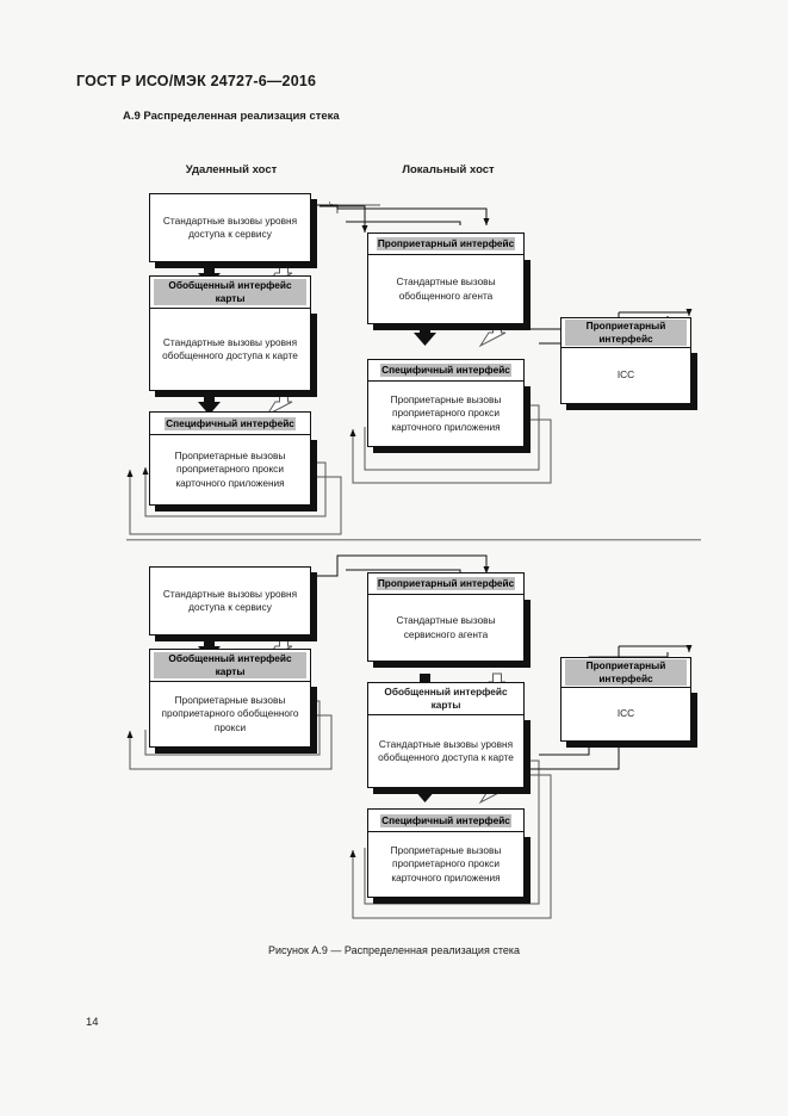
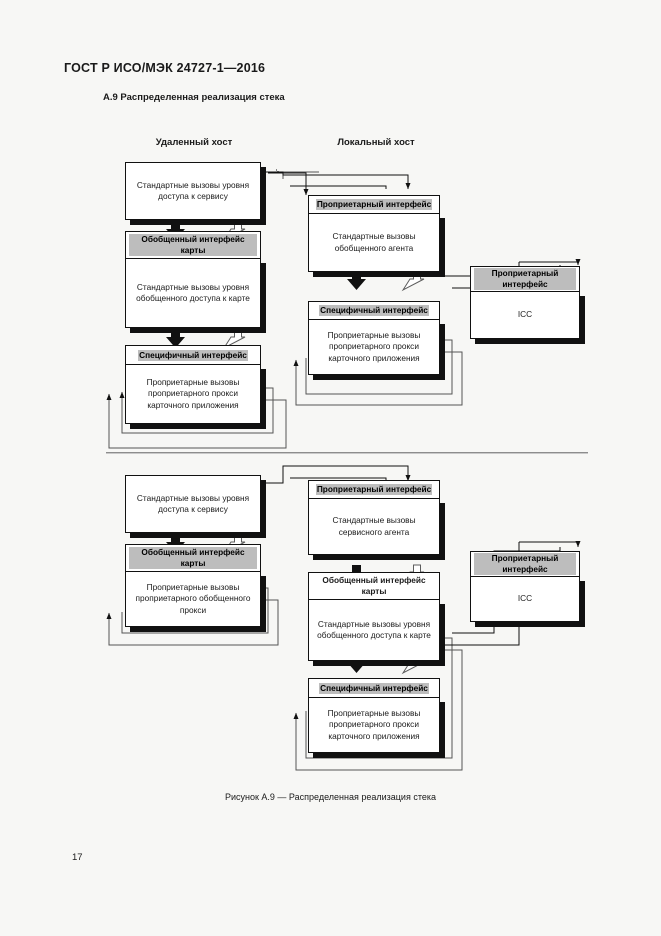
- ГОСТ Р ИСО/МЭК 24727-6—2016
+ ГОСТ Р ИСО/МЭК 24727-1—2016
  А.9 Распределенная реализация стека
  Удаленный хост
  Локальный хост
  Стандартные вызовы уровня доступа к сервису
  Обобщенный интерфейс карты
  Стандартные вызовы уровня обобщенного доступа к карте
  Специфичный интерфейс
  Проприетарные вызовы проприетарного прокси карточного приложения
  Проприетарный интерфейс
  Стандартные вызовы обобщенного агента
  Специфичный интерфейс
  Проприетарные вызовы проприетарного прокси карточного приложения
  Проприетарный интерфейс
  ICC
  Стандартные вызовы уровня доступа к сервису
  Обобщенный интерфейс карты
  Проприетарные вызовы проприетарного обобщенного прокси
  Проприетарный интерфейс
  Стандартные вызовы сервисного агента
  Обобщенный интерфейс карты
  Стандартные вызовы уровня обобщенного доступа к карте
  Специфичный интерфейс
  Проприетарные вызовы проприетарного прокси карточного приложения
  Проприетарный интерфейс
  ICC
  Рисунок А.9 — Распределенная реализация стека
- 14
+ 17
